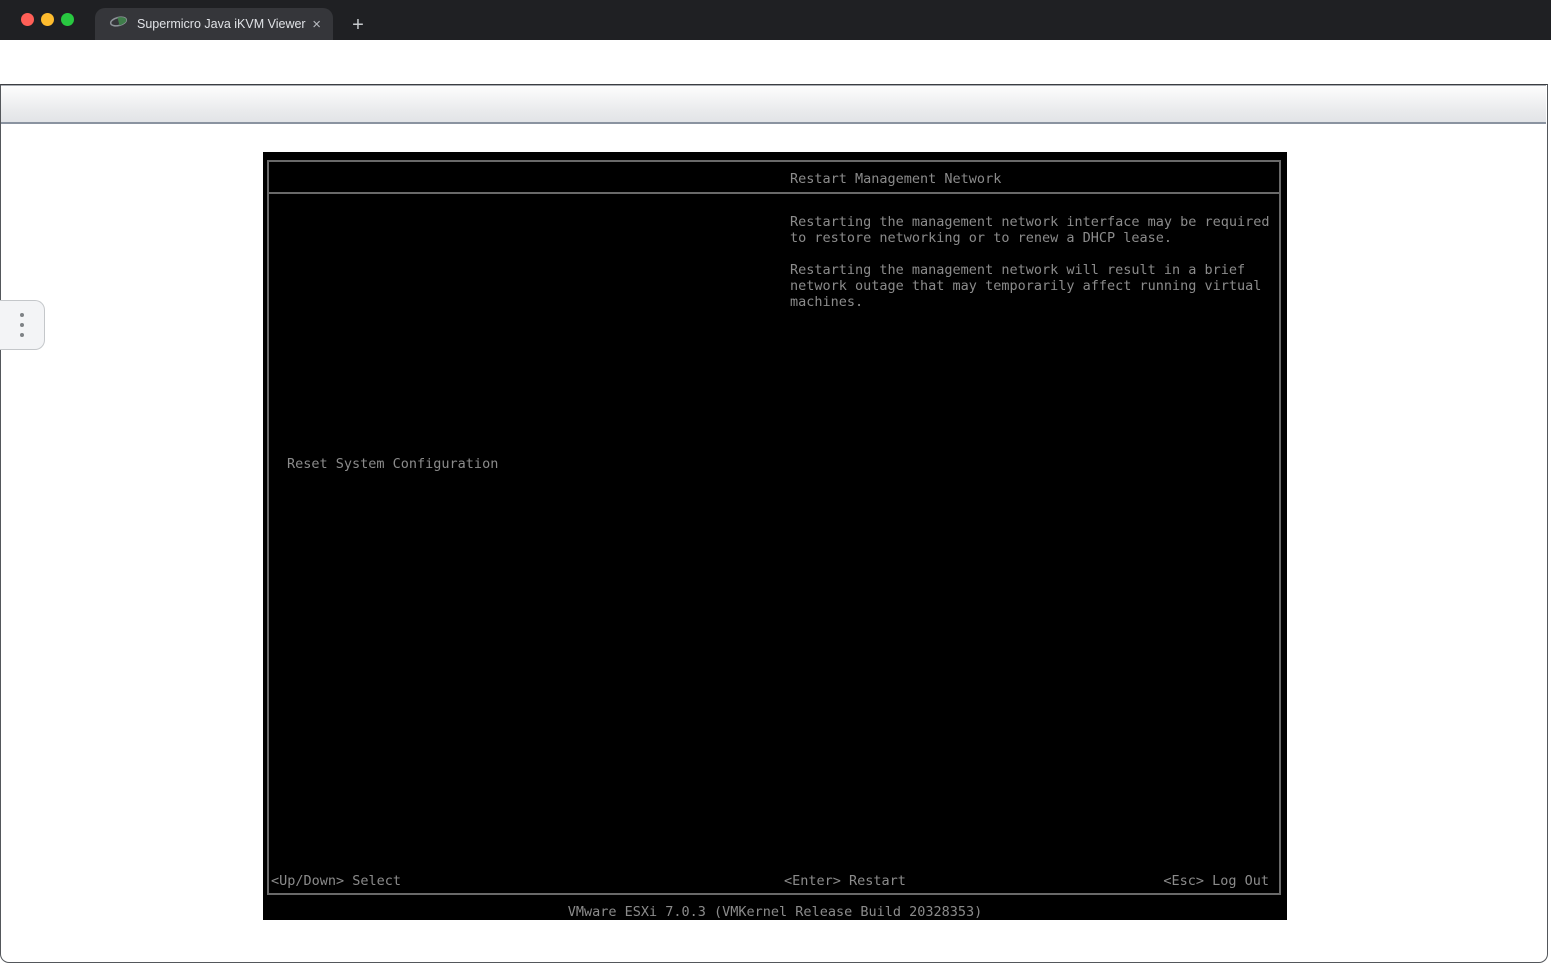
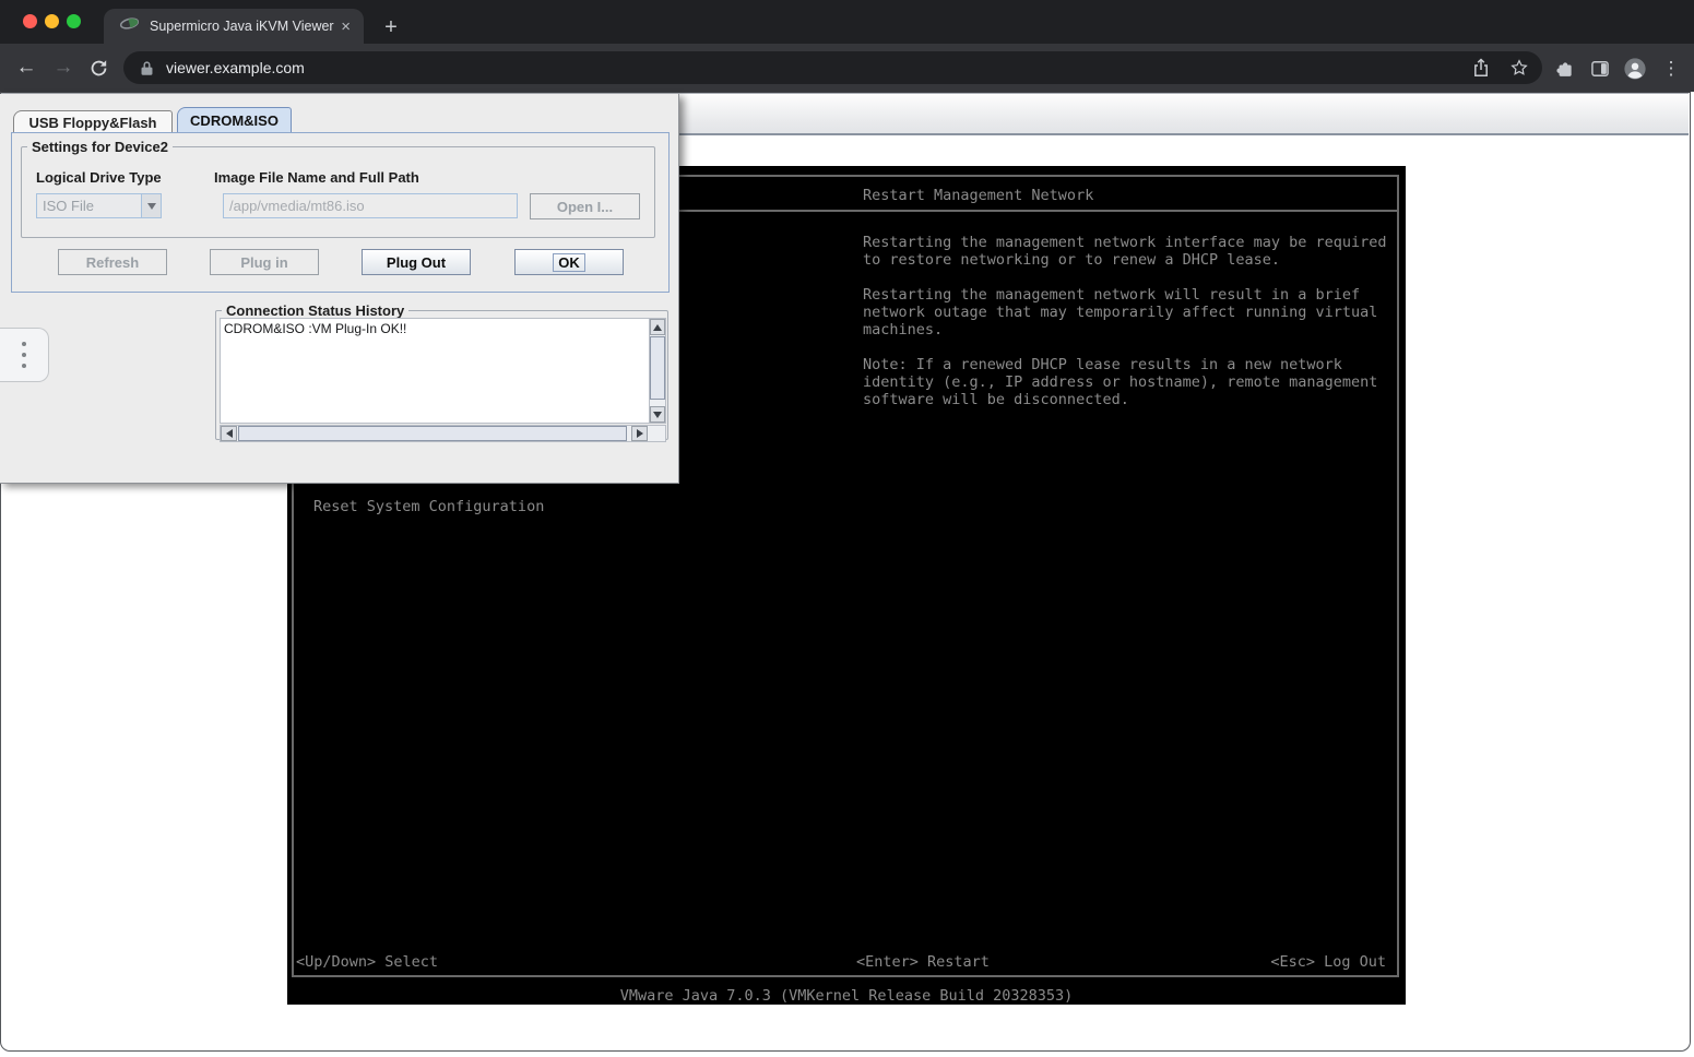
  Supermicro Java iKVM Viewer
  ×
  +
+ ←
+ →
+ viewer.example.com
+ ⋮
  Restart Management Network
  Restarting the management network interface may be required
  to restore networking or to renew a DHCP lease.
  Restarting the management network will result in a brief
  network outage that may temporarily affect running virtual
  machines.
+ Note: If a renewed DHCP lease results in a new network
+ identity (e.g., IP address or hostname), remote management
+ software will be disconnected.
  Reset System Configuration
  <Up/Down> Select
  <Enter> Restart
  <Esc> Log Out
- VMware ESXi 7.0.3 (VMKernel Release Build 20328353)
+ VMware Java 7.0.3 (VMKernel Release Build 20328353)
+ USB Floppy&Flash
+ CDROM&ISO
+ Settings for Device2
+ Logical Drive Type
+ Image File Name and Full Path
+ ISO File
+ /app/vmedia/mt86.iso
+ Open I...
+ Refresh
+ Plug in
+ Plug Out
+ OK
+ Connection Status History
+ CDROM&ISO :VM Plug-In OK!!
